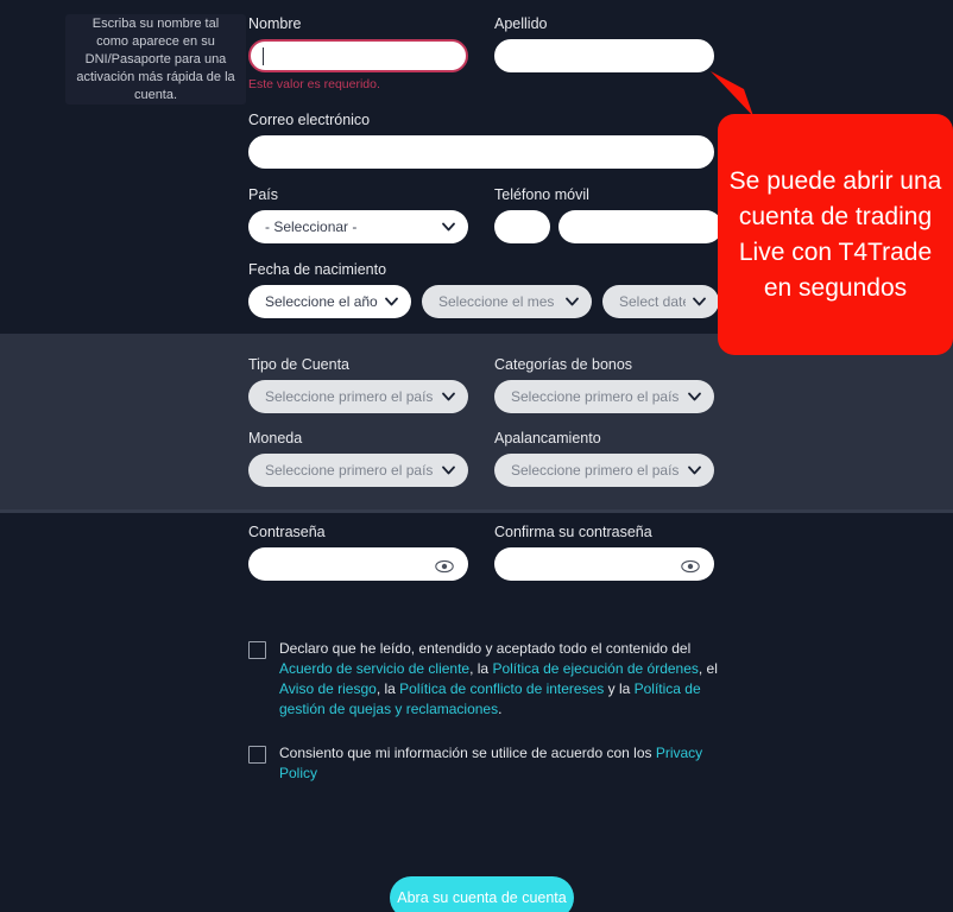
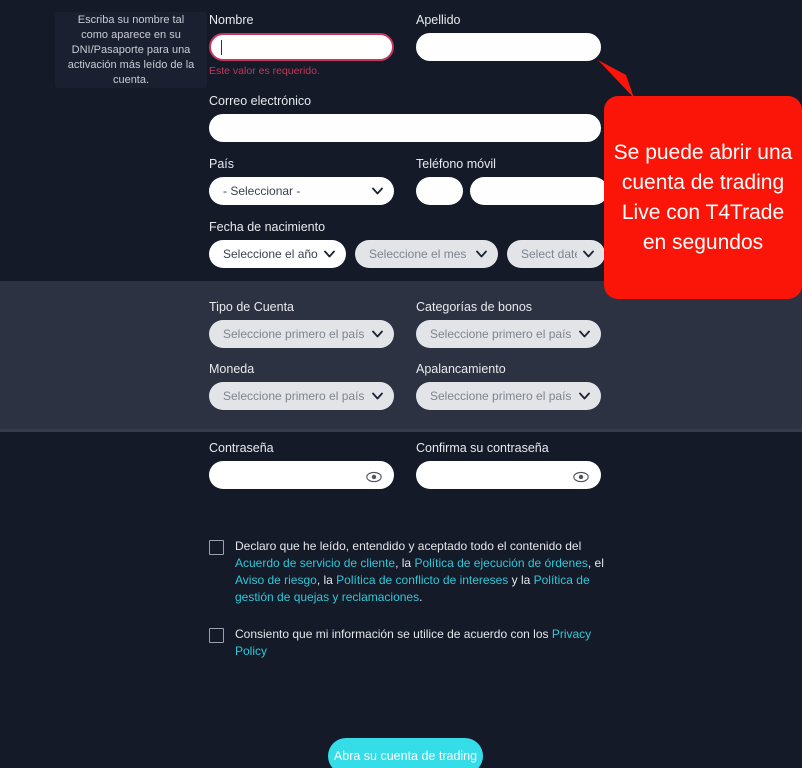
- Escriba su nombre tal como aparece en su DNI/Pasaporte para una activación más rápida de la cuenta.
+ Escriba su nombre tal como aparece en su DNI/Pasaporte para una activación más leído de la cuenta.
  Nombre
  Este valor es requerido.
  Apellido
  Correo electrónico
  País
  - Seleccionar -
  Teléfono móvil
  Fecha de nacimiento
  Seleccione el año
  Seleccione el mes
  Select dat
  Tipo de Cuenta
  Seleccione primero el país
  Categorías de bonos
  Seleccione primero el país
  Moneda
  Seleccione primero el país
  Apalancamiento
  Seleccione primero el país
  Contraseña
  Confirma su contraseña
  Declaro que he leído, entendido y aceptado todo el contenido del Acuerdo de servicio de cliente, la Política de ejecución de órdenes, el Aviso de riesgo, la Política de conflicto de intereses y la Política de gestión de quejas y reclamaciones.
  Consiento que mi información se utilice de acuerdo con los Privacy Policy
- Abra su cuenta de cuenta
+ Abra su cuenta de trading
  Se puede abrir una cuenta de trading Live con T4Trade en segundos
